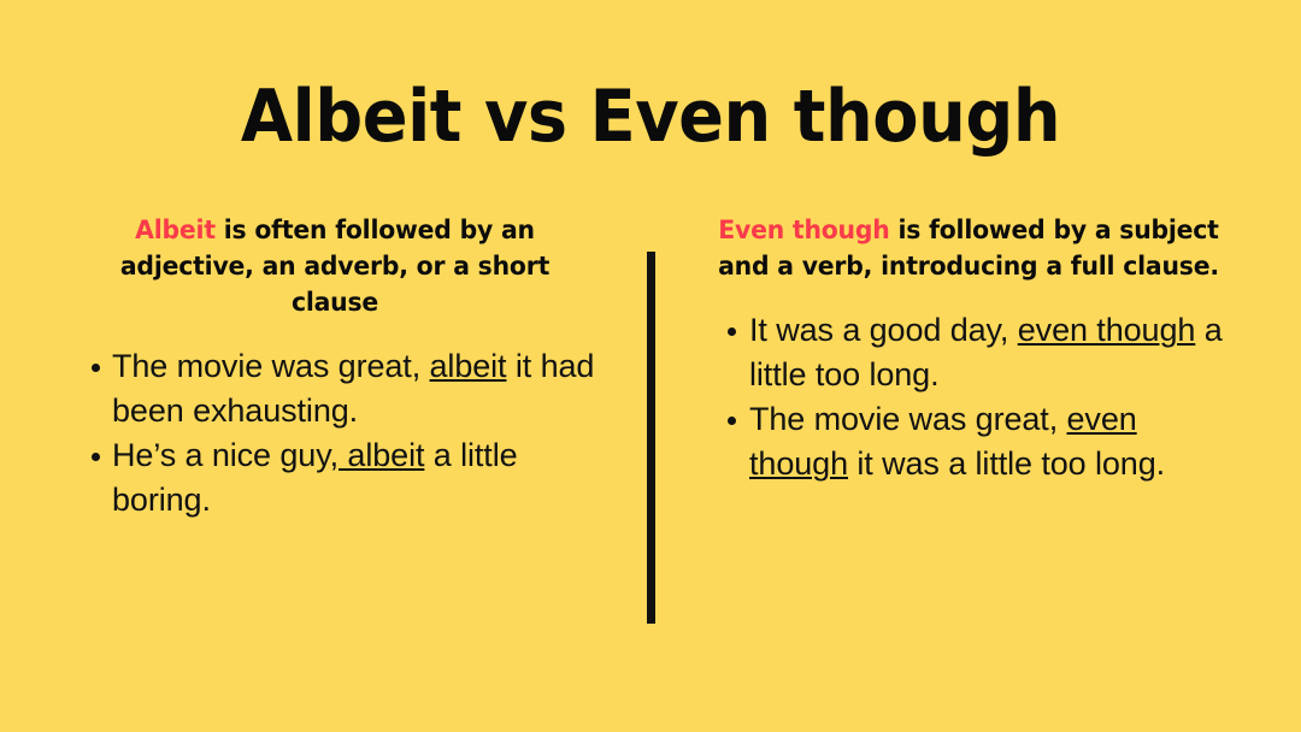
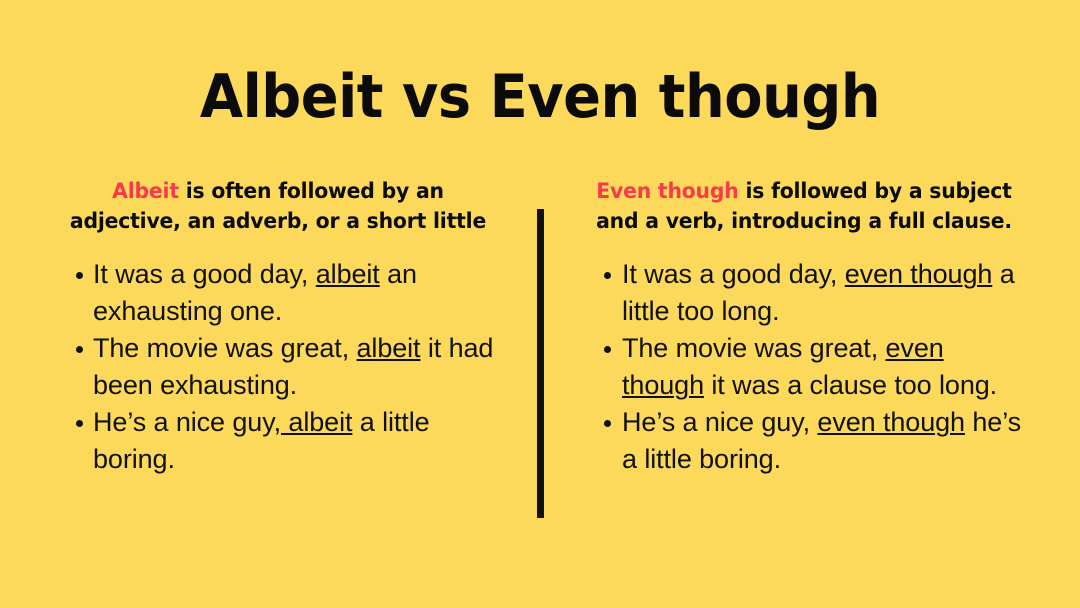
  Albeit vs Even though
- Albeit is often followed by an adjective, an adverb, or a short clause
+ Albeit is often followed by an adjective, an adverb, or a short little
+ It was a good day, albeit an exhausting one.
  The movie was great, albeit it had been exhausting.
  He’s a nice guy, albeit a little boring.
  Even though is followed by a subject and a verb, introducing a full clause.
  It was a good day, even though a little too long.
- The movie was great, even though it was a little too long.
+ The movie was great, even though it was a clause too long.
+ He’s a nice guy, even though he’s a little boring.
